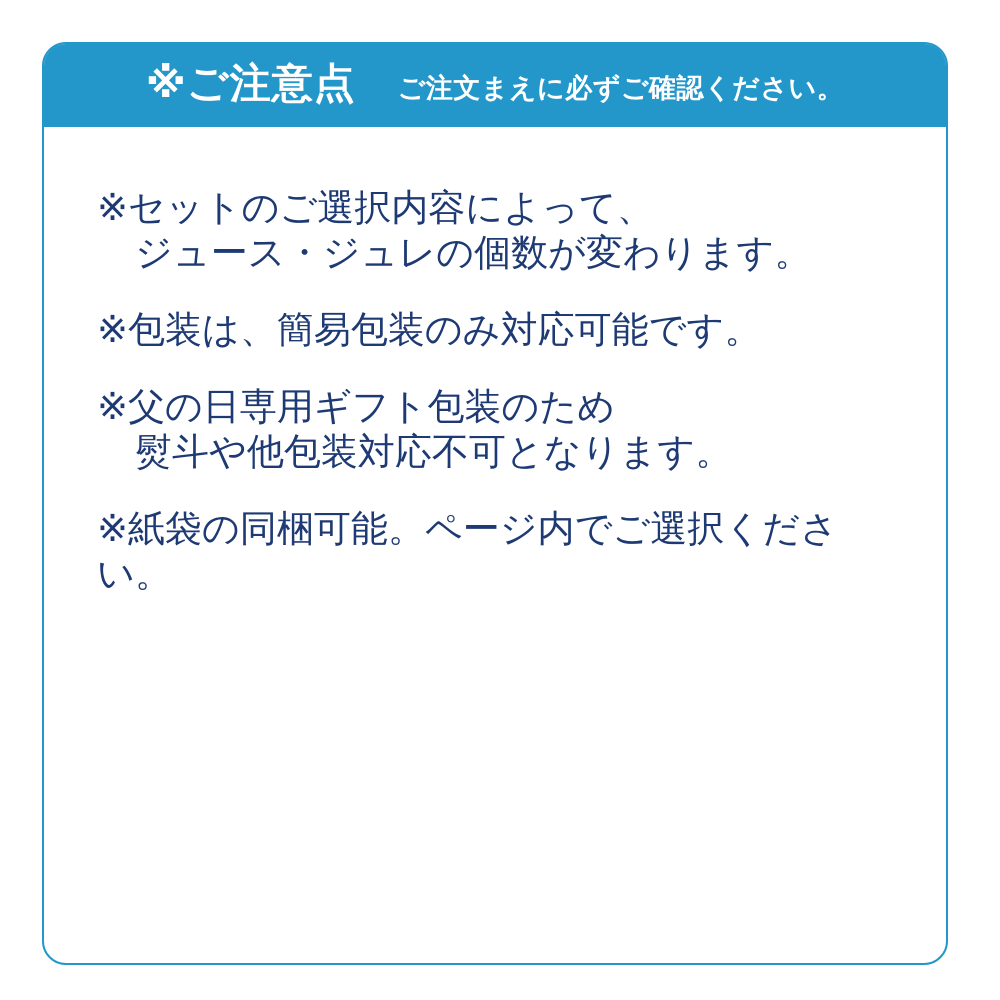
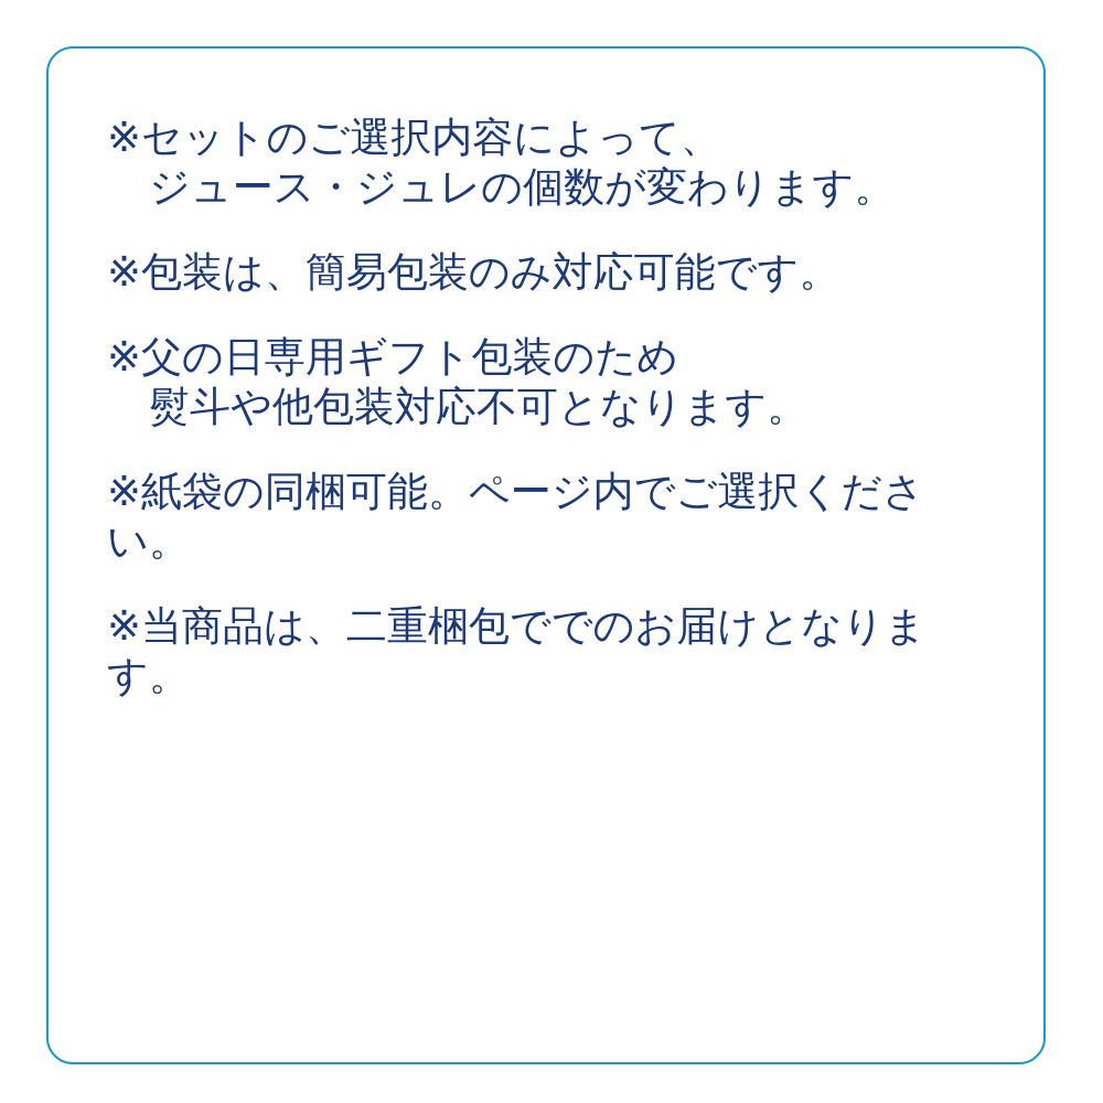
- ※ご注意点 ご注文まえに必ずご確認ください。
  ※セットのご選択内容によって、
  ジュース・ジュレの個数が変わります。
  ※包装は、簡易包装のみ対応可能です。
  ※父の日専用ギフト包装のため
  熨斗や他包装対応不可となります。
  ※紙袋の同梱可能。ページ内でご選択ください。
+ ※当商品は、二重梱包ででのお届けとなります。
